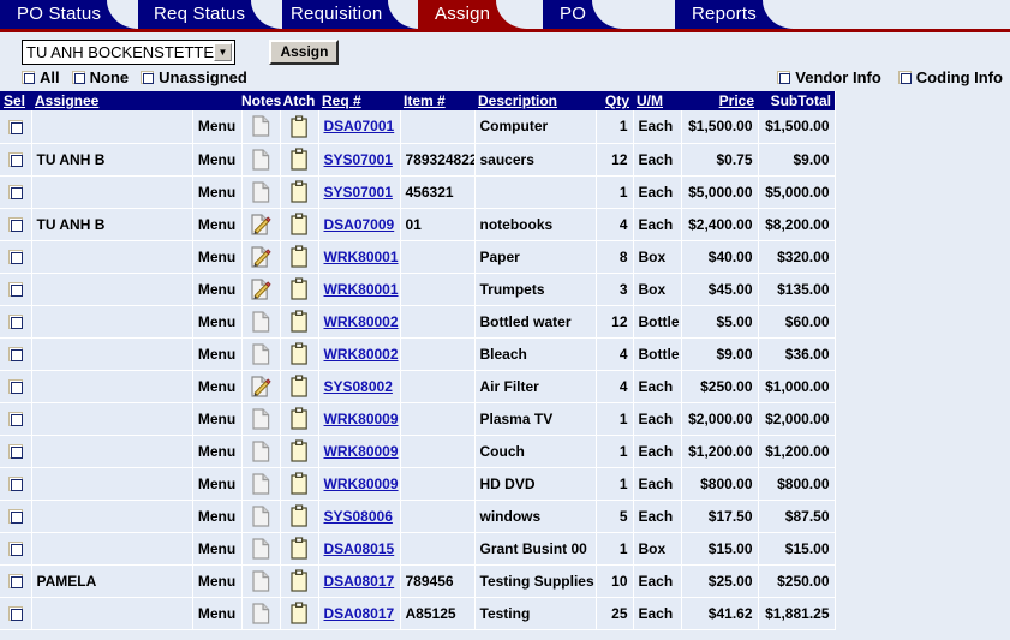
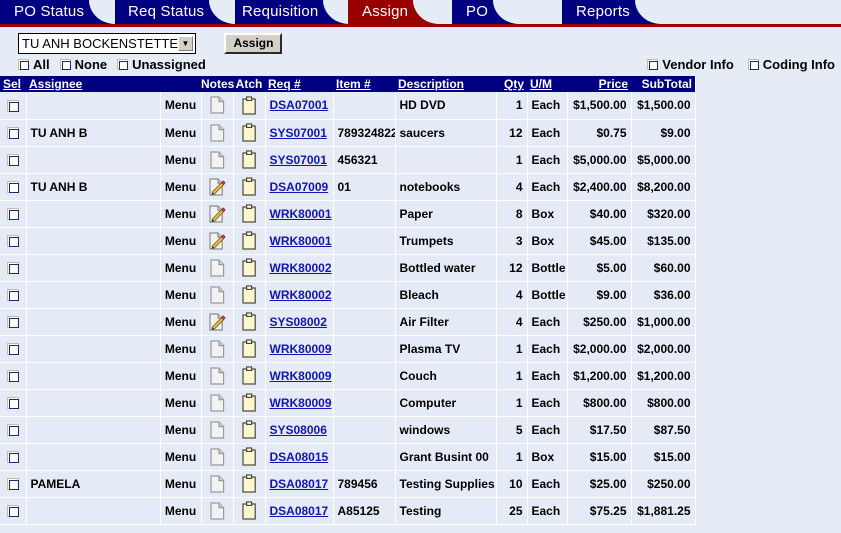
  PO Status
  Req Status
  Requisition
  Assign
  PO
  Reports
  TU ANH BOCKENSTETTE
  ▼
  Assign
  All None Unassigned
  Vendor Info Coding Info
  Sel	Assignee		Notes	Atch	Req #	Item #	Description	Qty	U/M	Price	SubTotal
- 		Menu			DSA07001		Computer	1	Each	$1,500.00	$1,500.00
+ 		Menu			DSA07001		HD DVD	1	Each	$1,500.00	$1,500.00
  	TU ANH B	Menu			SYS07001	789324822	saucers	12	Each	$0.75	$9.00
  		Menu			SYS07001	456321		1	Each	$5,000.00	$5,000.00
  	TU ANH B	Menu			DSA07009	01	notebooks	4	Each	$2,400.00	$8,200.00
  		Menu			WRK80001		Paper	8	Box	$40.00	$320.00
  		Menu			WRK80001		Trumpets	3	Box	$45.00	$135.00
  		Menu			WRK80002		Bottled water	12	Bottle	$5.00	$60.00
  		Menu			WRK80002		Bleach	4	Bottle	$9.00	$36.00
  		Menu			SYS08002		Air Filter	4	Each	$250.00	$1,000.00
  		Menu			WRK80009		Plasma TV	1	Each	$2,000.00	$2,000.00
  		Menu			WRK80009		Couch	1	Each	$1,200.00	$1,200.00
- 		Menu			WRK80009		HD DVD	1	Each	$800.00	$800.00
+ 		Menu			WRK80009		Computer	1	Each	$800.00	$800.00
  		Menu			SYS08006		windows	5	Each	$17.50	$87.50
  		Menu			DSA08015		Grant Busint 00	1	Box	$15.00	$15.00
  	PAMELA	Menu			DSA08017	789456	Testing Supplies	10	Each	$25.00	$250.00
- 		Menu			DSA08017	A85125	Testing	25	Each	$41.62	$1,881.25
+ 		Menu			DSA08017	A85125	Testing	25	Each	$75.25	$1,881.25
